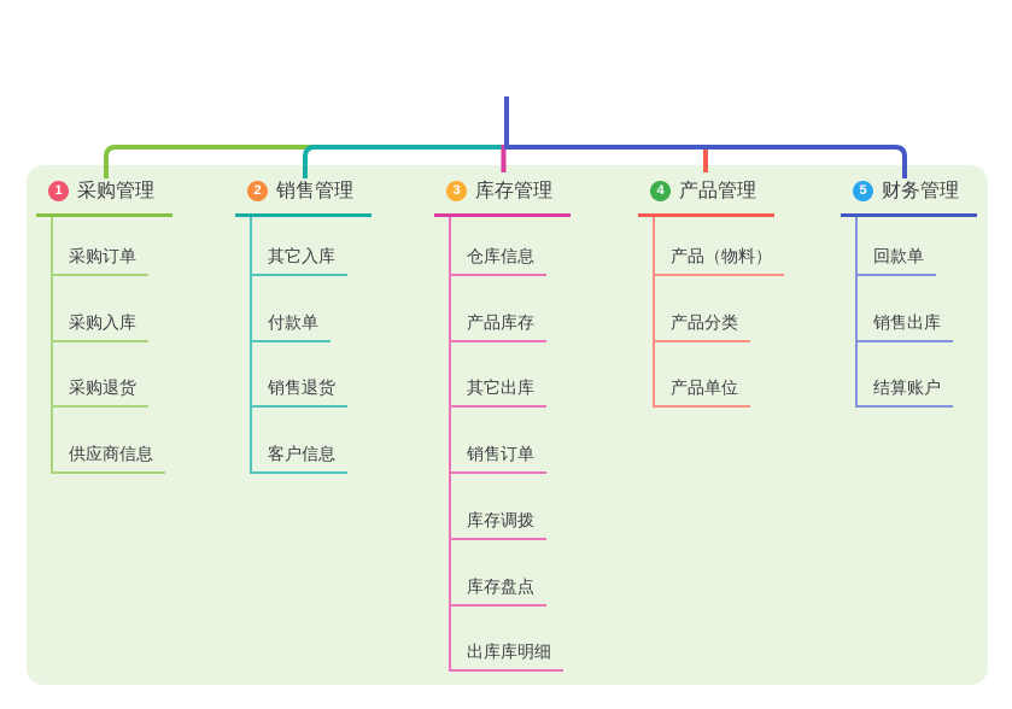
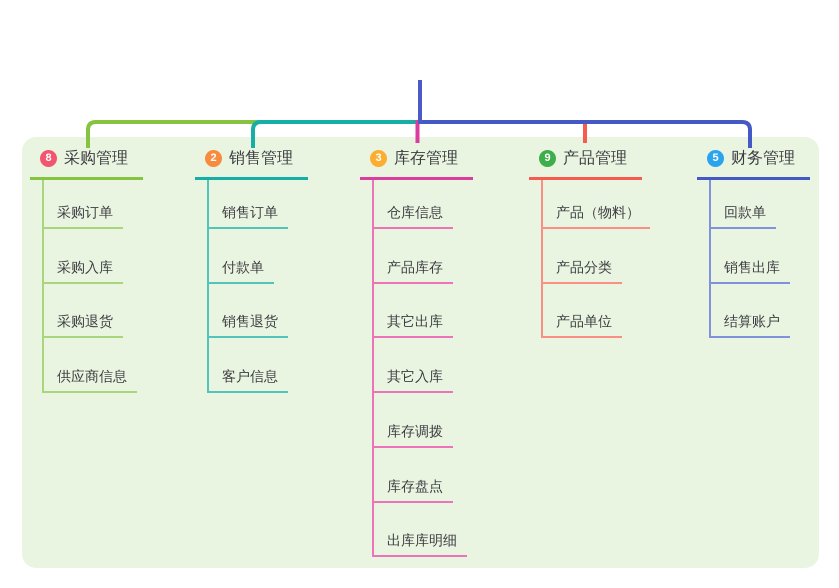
- 1
+ 8
  采购管理
  采购订单
  采购入库
  采购退货
  供应商信息
  2
  销售管理
- 其它入库
+ 销售订单
  付款单
  销售退货
  客户信息
  3
  库存管理
  仓库信息
  产品库存
  其它出库
- 销售订单
+ 其它入库
  库存调拨
  库存盘点
  出库库明细
- 4
+ 9
  产品管理
  产品（物料）
  产品分类
  产品单位
  5
  财务管理
  回款单
  销售出库
  结算账户
